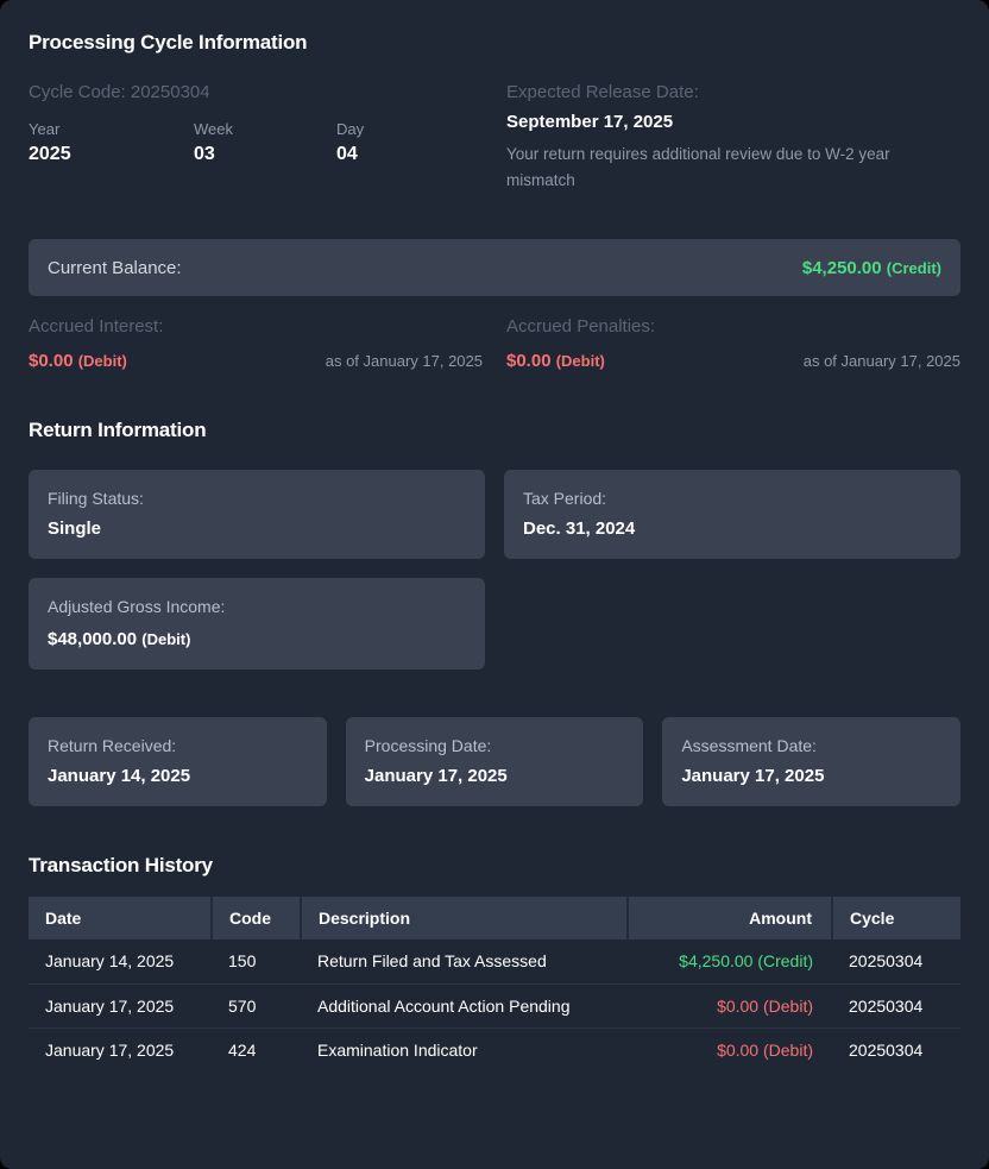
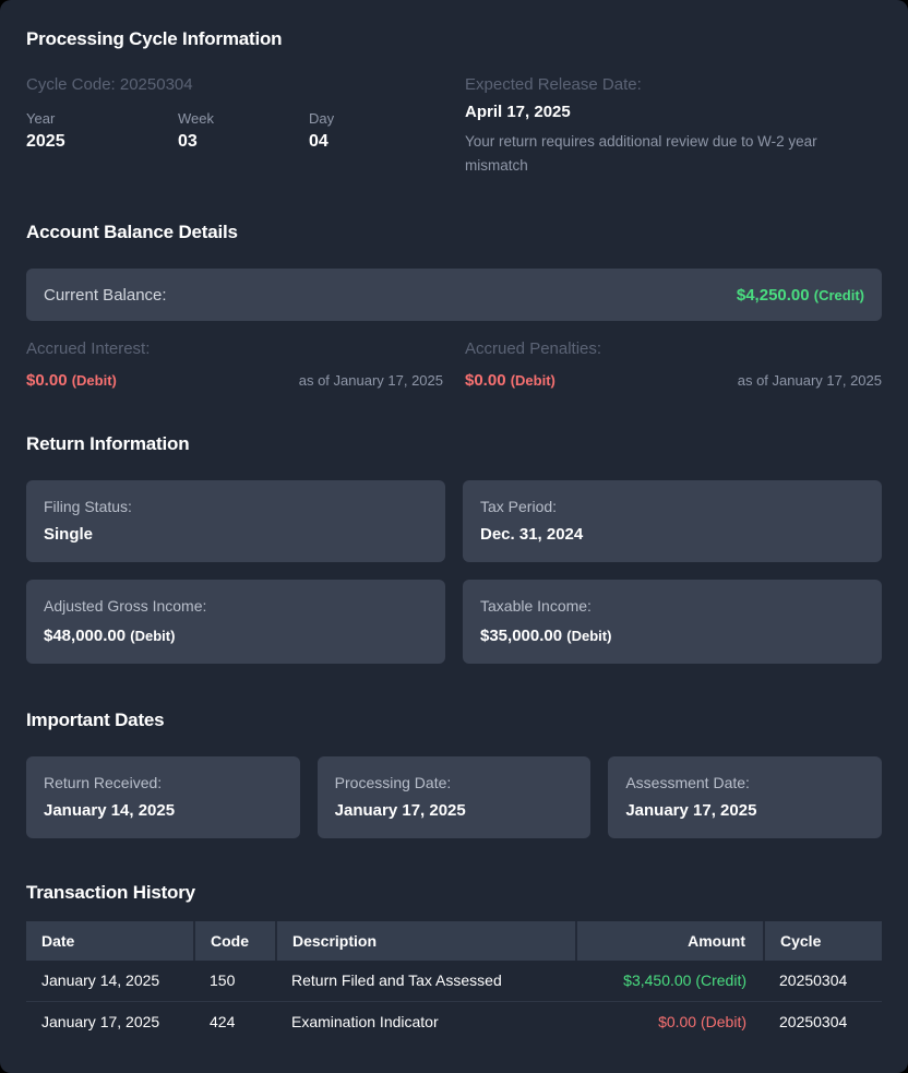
  Processing Cycle Information
  Cycle Code: 20250304
  Year
  2025
  Week
  03
  Day
  04
  Expected Release Date:
- September 17, 2025
+ April 17, 2025
  Your return requires additional review due to W-2 year mismatch
+ Account Balance Details
  Current Balance:
  $4,250.00 (Credit)
  Accrued Interest:
  $0.00 (Debit)
  as of January 17, 2025
  Accrued Penalties:
  $0.00 (Debit)
  as of January 17, 2025
  Return Information
  Filing Status:
  Single
  Tax Period:
  Dec. 31, 2024
  Adjusted Gross Income:
  $48,000.00 (Debit)
+ Taxable Income:
+ $35,000.00 (Debit)
+ Important Dates
  Return Received:
  January 14, 2025
  Processing Date:
  January 17, 2025
  Assessment Date:
  January 17, 2025
  Transaction History
  Date	Code	Description	Amount	Cycle
- January 14, 2025	150	Return Filed and Tax Assessed	$4,250.00 (Credit)	20250304
+ January 14, 2025	150	Return Filed and Tax Assessed	$3,450.00 (Credit)	20250304
- January 17, 2025	570	Additional Account Action Pending	$0.00 (Debit)	20250304
  January 17, 2025	424	Examination Indicator	$0.00 (Debit)	20250304
